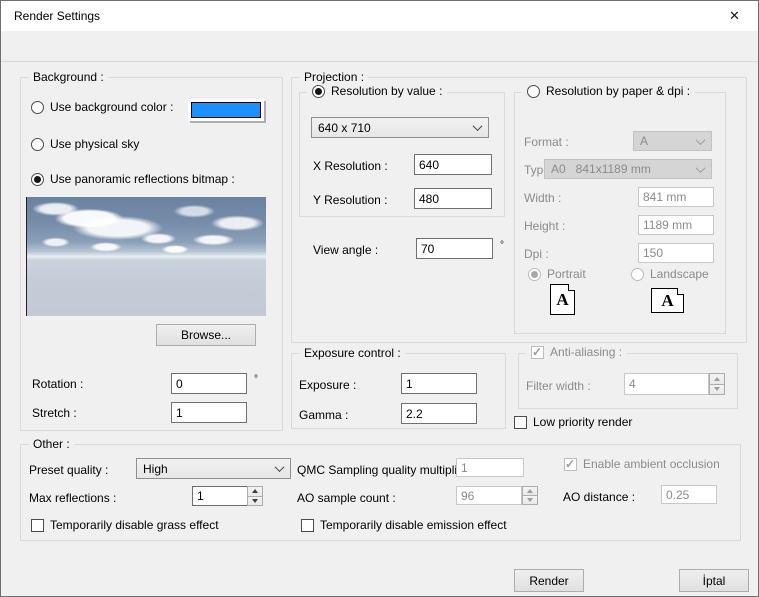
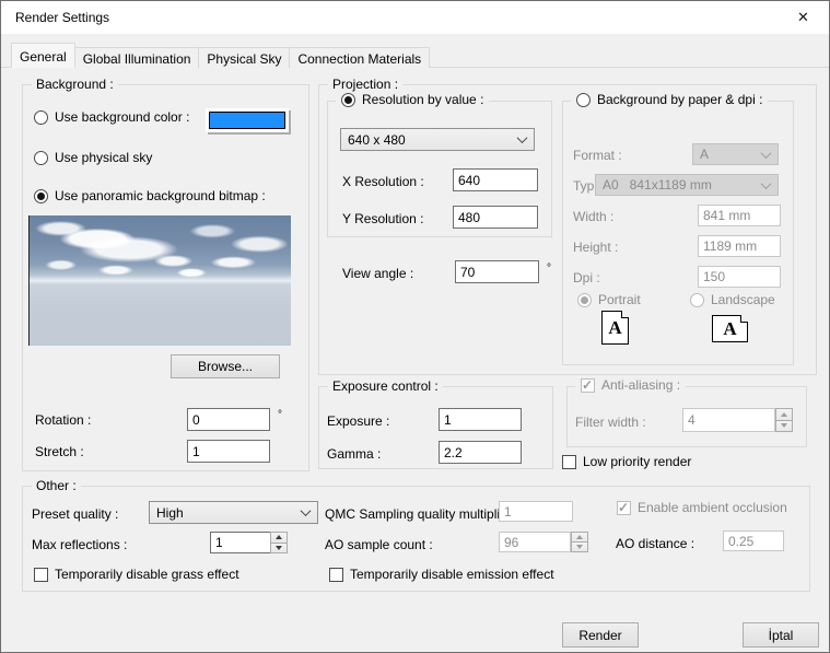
  Render Settings
  ✕
+ General
+ Global Illumination
+ Physical Sky
+ Connection Materials
  Background :
  Use background color :
  Use physical sky
- Use panoramic reflections bitmap :
+ Use panoramic background bitmap :
  Browse...
  Rotation :
  0
  °
  Stretch :
  1
  Projection :
  Resolution by value :
- 640 x 710
+ 640 x 480
  X Resolution :
  640
  Y Resolution :
  480
  View angle :
  70
  °
- Resolution by paper & dpi :
+ Background by paper & dpi :
  Format :
  A
  A0 841x1189 mm
  Width :
  841 mm
  Height :
  1189 mm
  Dpi :
  150
  Portrait
  Landscape
  A
  A
  Exposure control :
  Exposure :
  1
  Gamma :
  2.2
  Anti-aliasing :
  Filter width :
  4
  Low priority render
  Other :
  Preset quality :
  High
  Max reflections :
  1
  QMC Sampling quality multipl
  1
  AO sample count :
  96
  Enable ambient occlusion
  AO distance :
  0.25
  Temporarily disable grass effect
  Temporarily disable emission effect
  Render
  İptal
